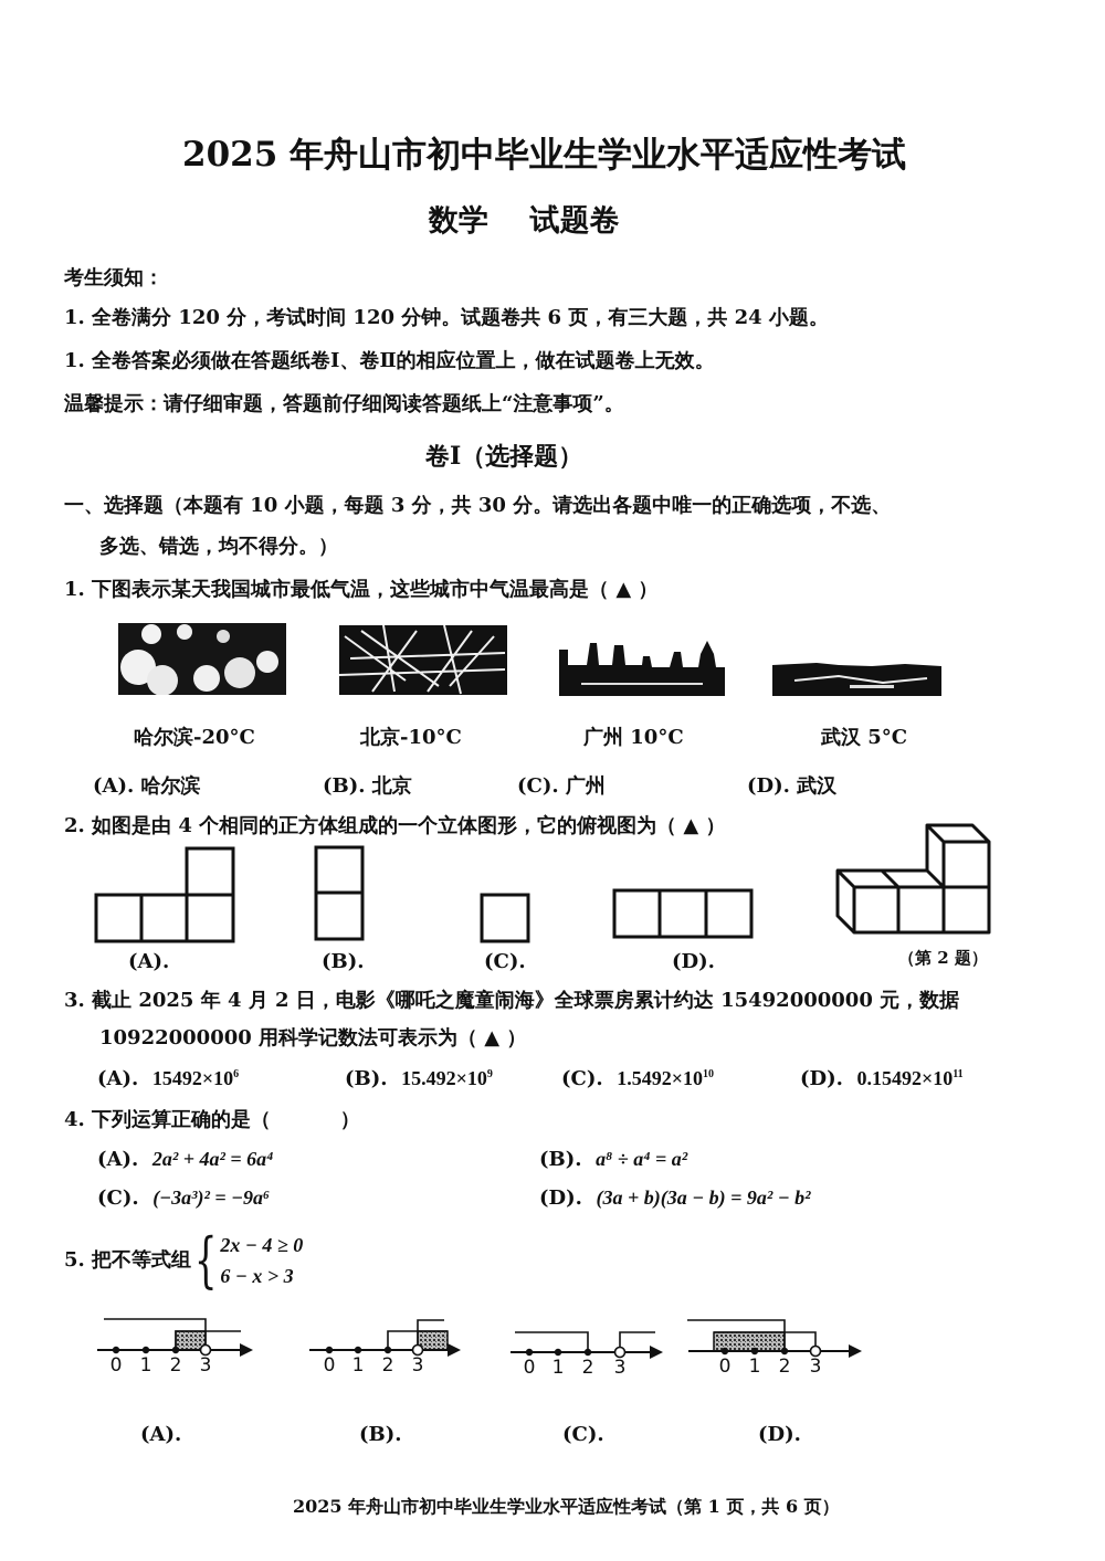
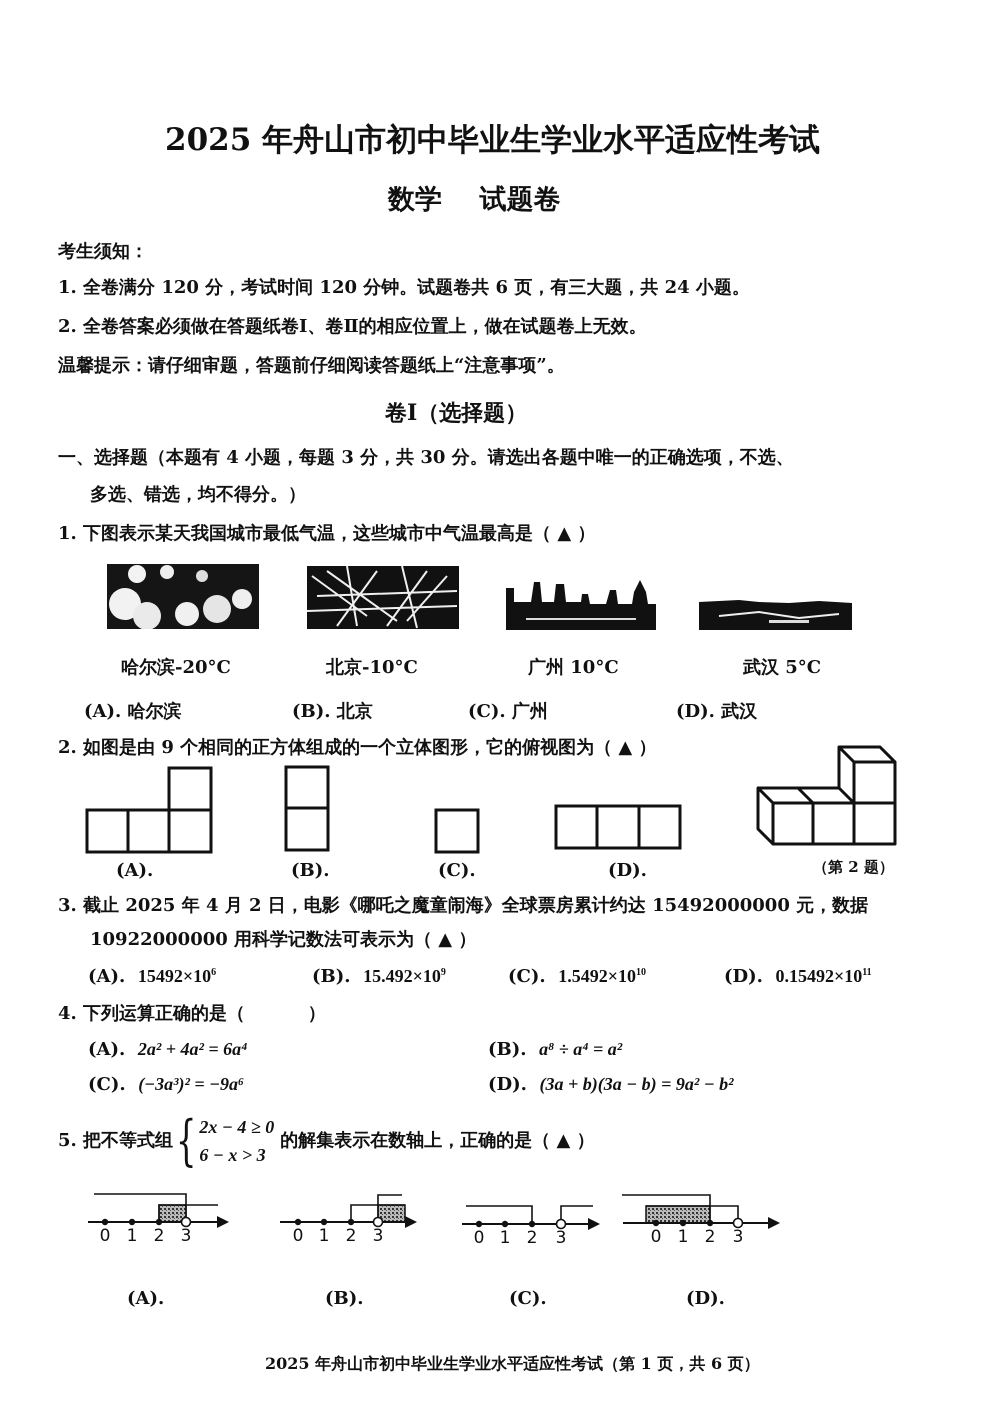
  2025 年舟山市初中毕业生学业水平适应性考试
  数学 试题卷
  考生须知：
  1. 全卷满分 120 分，考试时间 120 分钟。试题卷共 6 页，有三大题，共 24 小题。
- 1. 全卷答案必须做在答题纸卷Ⅰ、卷Ⅱ的相应位置上，做在试题卷上无效。
+ 2. 全卷答案必须做在答题纸卷Ⅰ、卷Ⅱ的相应位置上，做在试题卷上无效。
  温馨提示：请仔细审题，答题前仔细阅读答题纸上“注意事项”。
  卷Ⅰ（选择题）
- 一、选择题（本题有 10 小题，每题 3 分，共 30 分。请选出各题中唯一的正确选项，不选、
+ 一、选择题（本题有 4 小题，每题 3 分，共 30 分。请选出各题中唯一的正确选项，不选、
  多选、错选，均不得分。）
  1. 下图表示某天我国城市最低气温，这些城市中气温最高是（ ▲ ）
  哈尔滨-20°C
  北京-10°C
  广州 10°C
  武汉 5°C
  (A). 哈尔滨
  (B). 北京
  (C). 广州
  (D). 武汉
- 2. 如图是由 4 个相同的正方体组成的一个立体图形，它的俯视图为（ ▲ ）
+ 2. 如图是由 9 个相同的正方体组成的一个立体图形，它的俯视图为（ ▲ ）
  (A).
  (B).
  (C).
  (D).
  （第 2 题）
  3. 截止 2025 年 4 月 2 日，电影《哪吒之魔童闹海》全球票房累计约达 15492000000 元，数据
  10922000000 用科学记数法可表示为（ ▲ ）
  (A). 15492×106
  (B). 15.492×109
  (C). 1.5492×1010
  (D). 0.15492×1011
  4. 下列运算正确的是（ ）
  (A). 2a² + 4a² = 6a⁴
  (B). a⁸ ÷ a⁴ = a²
  (C). (−3a³)² = −9a⁶
  (D). (3a + b)(3a − b) = 9a² − b²
  5. 把不等式组
  {
  2x − 4 ≥ 0
  6 − x > 3
+ 的解集表示在数轴上，正确的是（ ▲ ）
  0
  1
  2
  3
  0
  1
  2
  3
  0
  1
  2
  3
  0
  1
  2
  3
  (A).
  (B).
  (C).
  (D).
  2025 年舟山市初中毕业生学业水平适应性考试（第 1 页，共 6 页）
